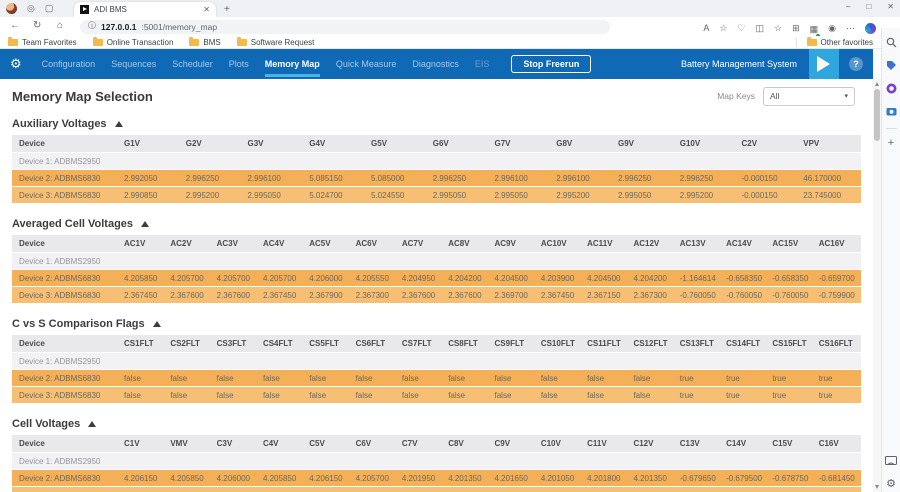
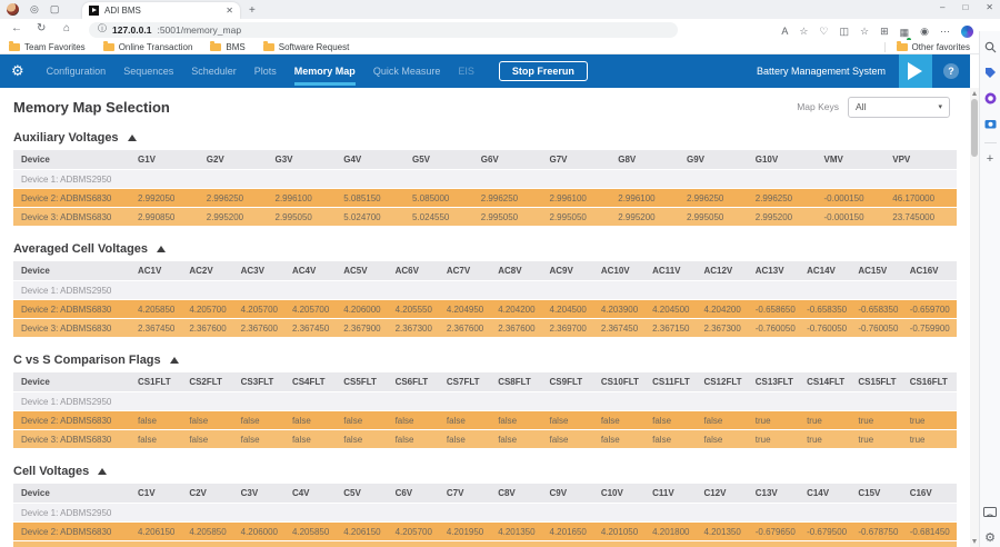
  ◎
  ▢
  ADI BMS
  ✕
  +
  –
  □
  ✕
  ←
  ↻
  ⌂
  ⓘ
  127.0.0.1
  :5001/memory_map
  A
  ☆
  ♡
  ◫
  ☆
  ⊞
  ▦
  ◉
  ⋯
  Team Favorites
  Online Transaction
  BMS
  Software Request
  Other favorites
  ⚙
  Configuration
  Sequences
  Scheduler
  Plots
  Memory Map
  Quick Measure
- Diagnostics
  EIS
  Stop Freerun
  Battery Management System
  ?
  Memory Map Selection
  Map Keys
  All
  Auxiliary Voltages
  Device
  G1V
  G2V
  G3V
  G4V
  G5V
  G6V
  G7V
  G8V
  G9V
  G10V
- C2V
+ VMV
  VPV
  Device 1: ADBMS2950
  Device 2: ADBMS6830
  2.992050
  2.996250
  2.996100
  5.085150
  5.085000
  2.996250
  2.996100
  2.996100
  2.996250
  2.996250
  -0.000150
  46.170000
  Device 3: ADBMS6830
  2.990850
  2.995200
  2.995050
  5.024700
  5.024550
  2.995050
  2.995050
  2.995200
  2.995050
  2.995200
  -0.000150
  23.745000
  Averaged Cell Voltages
  Device
  AC1V
  AC2V
  AC3V
  AC4V
  AC5V
  AC6V
  AC7V
  AC8V
  AC9V
  AC10V
  AC11V
  AC12V
  AC13V
  AC14V
  AC15V
  AC16V
  Device 1: ADBMS2950
  Device 2: ADBMS6830
  4.205850
  4.205700
  4.205700
  4.205700
  4.206000
  4.205550
  4.204950
  4.204200
  4.204500
  4.203900
  4.204500
  4.204200
- -1.164614
+ -0.658650
  -0.658350
  -0.658350
  -0.659700
  Device 3: ADBMS6830
  2.367450
  2.367600
  2.367600
  2.367450
  2.367900
  2.367300
  2.367600
  2.367600
  2.369700
  2.367450
  2.367150
  2.367300
  -0.760050
  -0.760050
  -0.760050
  -0.759900
  C vs S Comparison Flags
  Device
  CS1FLT
  CS2FLT
  CS3FLT
  CS4FLT
  CS5FLT
  CS6FLT
  CS7FLT
  CS8FLT
  CS9FLT
  CS10FLT
  CS11FLT
  CS12FLT
  CS13FLT
  CS14FLT
  CS15FLT
  CS16FLT
  Device 1: ADBMS2950
  Device 2: ADBMS6830
  false
  false
  false
  false
  false
  false
  false
  false
  false
  false
  false
  false
  true
  true
  true
  true
  Device 3: ADBMS6830
  false
  false
  false
  false
  false
  false
  false
  false
  false
  false
  false
  false
  true
  true
  true
  true
  Cell Voltages
  Device
  C1V
- VMV
+ C2V
  C3V
  C4V
  C5V
  C6V
  C7V
  C8V
  C9V
  C10V
  C11V
  C12V
  C13V
  C14V
  C15V
  C16V
  Device 1: ADBMS2950
  Device 2: ADBMS6830
  4.206150
  4.205850
  4.206000
  4.205850
  4.206150
  4.205700
  4.201950
  4.201350
  4.201650
  4.201050
  4.201800
  4.201350
  -0.679650
  -0.679500
  -0.678750
  -0.681450
  +
  ⚙
